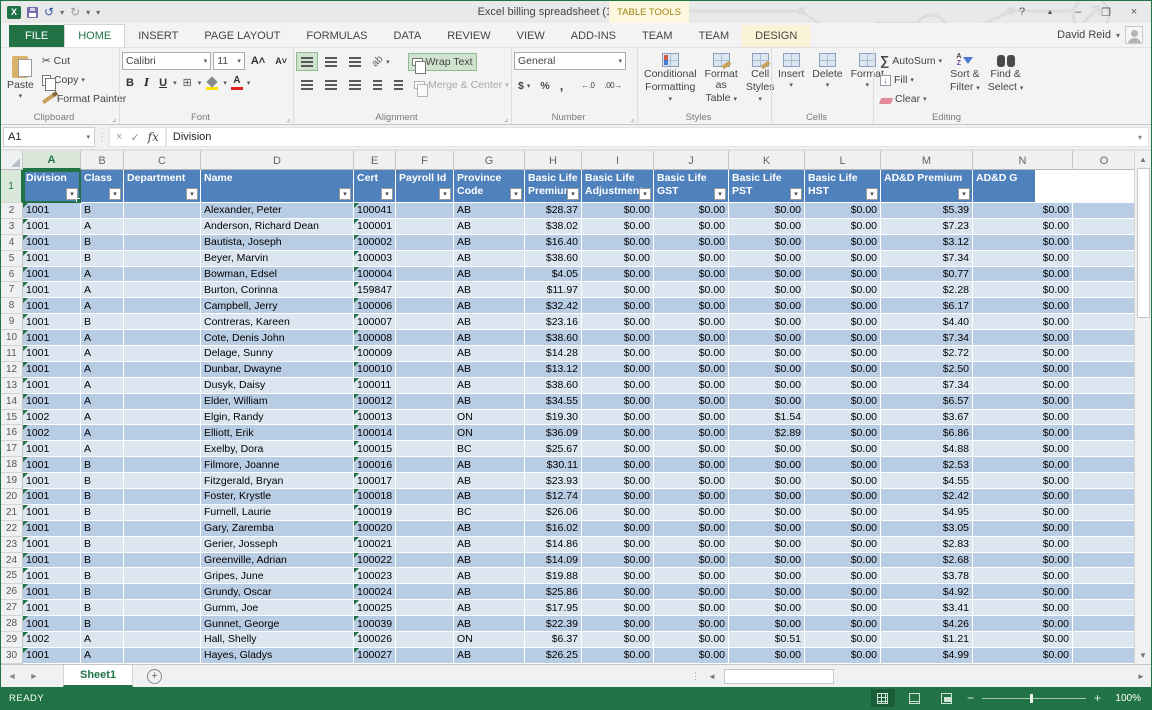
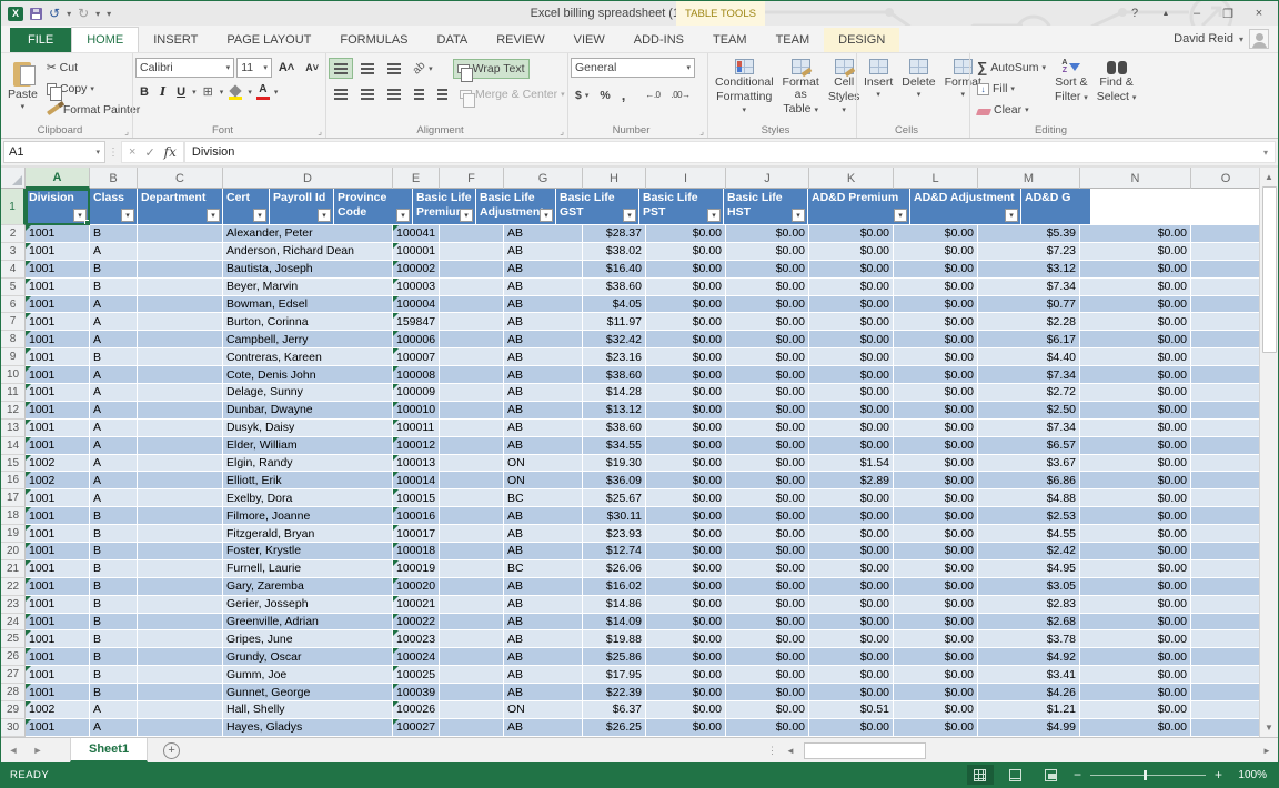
  X
  ↺
  ▾
  ↻
  ▾
  ▾
  TABLE TOOLS
  ?
  –
  ❐
  ×
  FILE
  HOME
  INSERT
  PAGE LAYOUT
  FORMULAS
  DATA
  REVIEW
  VIEW
  ADD-INS
  TEAM
  TEAM
  DESIGN
  David Reid
  ▾
  Paste
  ✂
  Cut
  Copy
  Format Painter
  Clipboard
  ⌟
  Calibri
  11
  A˄
  A˅
  B
  I
  U
  ⊞
  A
  Font
  ⌟
  Wrap Text
  Merge & Center
  Alignment
  ⌟
  General
  $
  %
  ,
  ←.0
  .00→
  Number
  ⌟
  Conditional
  Formatting
  Format as
  Table
  Cell
  Styles
  Styles
  Insert
  Delete
  Forma
  Cells
  ∑
  AutoSum
  ↓
  Fill
  Clear
  Sort &
  Filter
  Find &
  Select
  Editing
  A1
  ⋮
  ×
  ✓
  fx
  Division
  ▾
  A
  B
  C
  D
  E
  F
  G
  H
  I
  J
  K
  L
  M
  N
  O
  1
  Division
  Class
  Department
- Name
  Cert
  Payroll Id
  Province Code
  Basic Life Premiu
  Basic Life Adjustmen
  Basic Life GST
  Basic Life PST
  Basic Life HST
  AD&D Premium
+ AD&D Adjustment
  AD&D G
  2
  1001
  B
  Alexander, Peter
  100041
  AB
  $28.37
  $0.00
  $0.00
  $0.00
  $0.00
  $5.39
  $0.00
  3
  1001
  A
  Anderson, Richard Dean
  100001
  AB
  $38.02
  $0.00
  $0.00
  $0.00
  $0.00
  $7.23
  $0.00
  4
  1001
  B
  Bautista, Joseph
  100002
  AB
  $16.40
  $0.00
  $0.00
  $0.00
  $0.00
  $3.12
  $0.00
  5
  1001
  B
  Beyer, Marvin
  100003
  AB
  $38.60
  $0.00
  $0.00
  $0.00
  $0.00
  $7.34
  $0.00
  6
  1001
  A
  Bowman, Edsel
  100004
  AB
  $4.05
  $0.00
  $0.00
  $0.00
  $0.00
  $0.77
  $0.00
  7
  1001
  A
  Burton, Corinna
  159847
  AB
  $11.97
  $0.00
  $0.00
  $0.00
  $0.00
  $2.28
  $0.00
  8
  1001
  A
  Campbell, Jerry
  100006
  AB
  $32.42
  $0.00
  $0.00
  $0.00
  $0.00
  $6.17
  $0.00
  9
  1001
  B
  Contreras, Kareen
  100007
  AB
  $23.16
  $0.00
  $0.00
  $0.00
  $0.00
  $4.40
  $0.00
  10
  1001
  A
  Cote, Denis John
  100008
  AB
  $38.60
  $0.00
  $0.00
  $0.00
  $0.00
  $7.34
  $0.00
  11
  1001
  A
  Delage, Sunny
  100009
  AB
  $14.28
  $0.00
  $0.00
  $0.00
  $0.00
  $2.72
  $0.00
  12
  1001
  A
  Dunbar, Dwayne
  100010
  AB
  $13.12
  $0.00
  $0.00
  $0.00
  $0.00
  $2.50
  $0.00
  13
  1001
  A
  Dusyk, Daisy
  100011
  AB
  $38.60
  $0.00
  $0.00
  $0.00
  $0.00
  $7.34
  $0.00
  14
  1001
  A
  Elder, William
  100012
  AB
  $34.55
  $0.00
  $0.00
  $0.00
  $0.00
  $6.57
  $0.00
  15
  1002
  A
  Elgin, Randy
  100013
  ON
  $19.30
  $0.00
  $0.00
  $1.54
  $0.00
  $3.67
  $0.00
  16
  1002
  A
  Elliott, Erik
  100014
  ON
  $36.09
  $0.00
  $0.00
  $2.89
  $0.00
  $6.86
  $0.00
  17
  1001
  A
  Exelby, Dora
  100015
  BC
  $25.67
  $0.00
  $0.00
  $0.00
  $0.00
  $4.88
  $0.00
  18
  1001
  B
  Filmore, Joanne
  100016
  AB
  $30.11
  $0.00
  $0.00
  $0.00
  $0.00
  $2.53
  $0.00
  19
  1001
  B
  Fitzgerald, Bryan
  100017
  AB
  $23.93
  $0.00
  $0.00
  $0.00
  $0.00
  $4.55
  $0.00
  20
  1001
  B
  Foster, Krystle
  100018
  AB
  $12.74
  $0.00
  $0.00
  $0.00
  $0.00
  $2.42
  $0.00
  21
  1001
  B
  Furnell, Laurie
  100019
  BC
  $26.06
  $0.00
  $0.00
  $0.00
  $0.00
  $4.95
  $0.00
  22
  1001
  B
  Gary, Zaremba
  100020
  AB
  $16.02
  $0.00
  $0.00
  $0.00
  $0.00
  $3.05
  $0.00
  23
  1001
  B
  Gerier, Josseph
  100021
  AB
  $14.86
  $0.00
  $0.00
  $0.00
  $0.00
  $2.83
  $0.00
  24
  1001
  B
  Greenville, Adrian
  100022
  AB
  $14.09
  $0.00
  $0.00
  $0.00
  $0.00
  $2.68
  $0.00
  25
  1001
  B
  Gripes, June
  100023
  AB
  $19.88
  $0.00
  $0.00
  $0.00
  $0.00
  $3.78
  $0.00
  26
  1001
  B
  Grundy, Oscar
  100024
  AB
  $25.86
  $0.00
  $0.00
  $0.00
  $0.00
  $4.92
  $0.00
  27
  1001
  B
  Gumm, Joe
  100025
  AB
  $17.95
  $0.00
  $0.00
  $0.00
  $0.00
  $3.41
  $0.00
  28
  1001
  B
  Gunnet, George
  100039
  AB
  $22.39
  $0.00
  $0.00
  $0.00
  $0.00
  $4.26
  $0.00
  29
  1002
  A
  Hall, Shelly
  100026
  ON
  $6.37
  $0.00
  $0.00
  $0.51
  $0.00
  $1.21
  $0.00
  30
  1001
  A
  Hayes, Gladys
  100027
  AB
  $26.25
  $0.00
  $0.00
  $0.00
  $0.00
  $4.99
  $0.00
  ▲
  ▼
  ◄
  ►
  Sheet1
  +
  ⋮
  ◄
  ►
  READY
  −
  +
  100%
